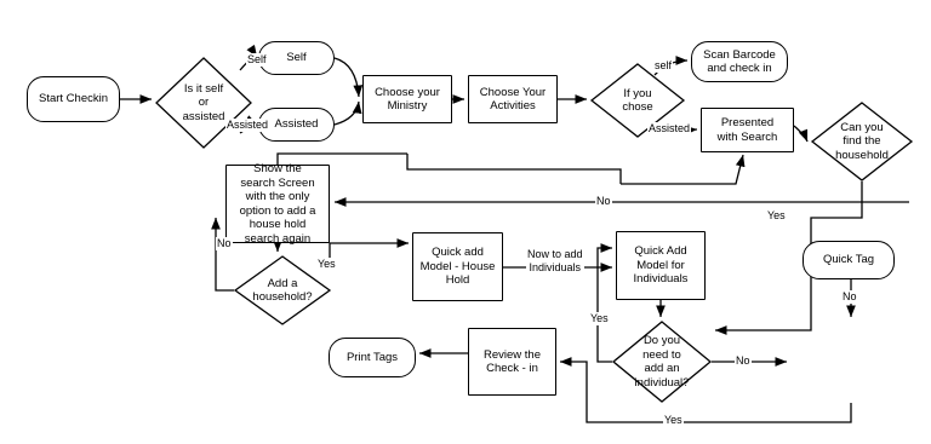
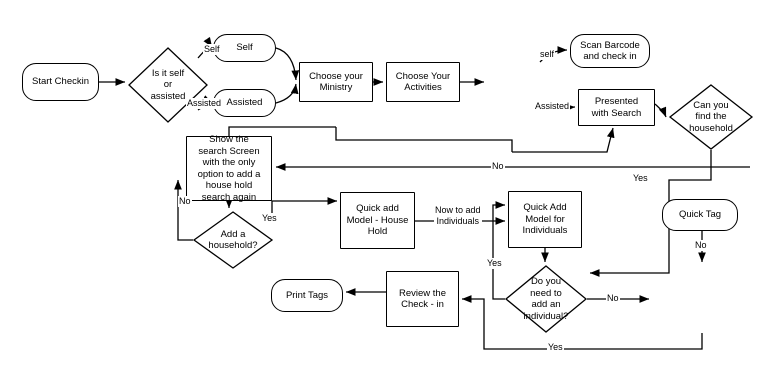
  Start Checkin
  Is it self
  or
  assisted
  Self
  Assisted
  Choose your
  Ministry
  Choose Your
  Activities
- If you
- chose
  Scan Barcode
  and check in
  Presented
  with Search
  Can you
  find the
  household
  Show the
  search Screen
  with the only
  option to add a
  house hold
  search again
  Add a
  household?
  Quick add
  Model - House
  Hold
  Quick Add
  Model for
  Individuals
  Quick Tag
  Do you
  need to
  add an
  individual?
  Review the
  Check - in
  Print Tags
  Self
  Assisted
  self
  Assisted
  No
  Yes
  No
  Yes
  Now to add
  Individuals
  Yes
  No
  Yes
  No
